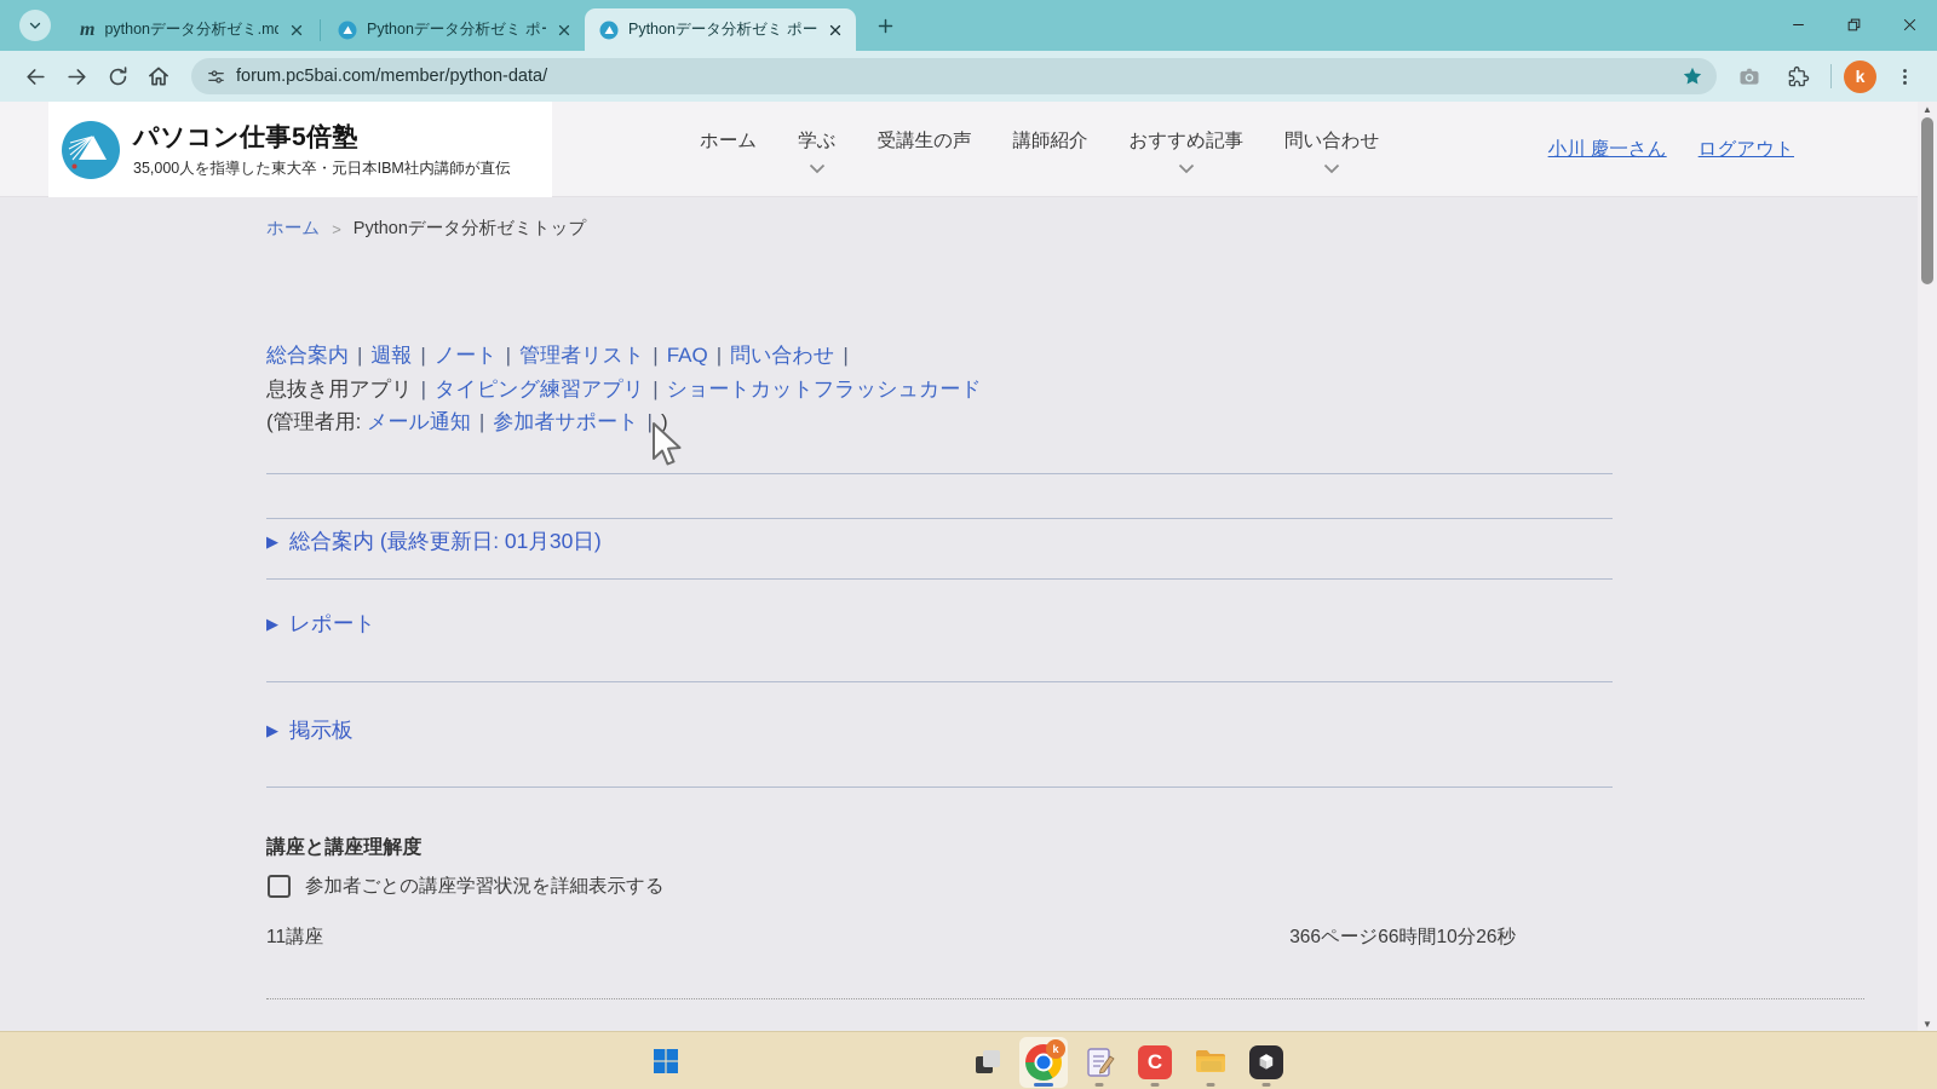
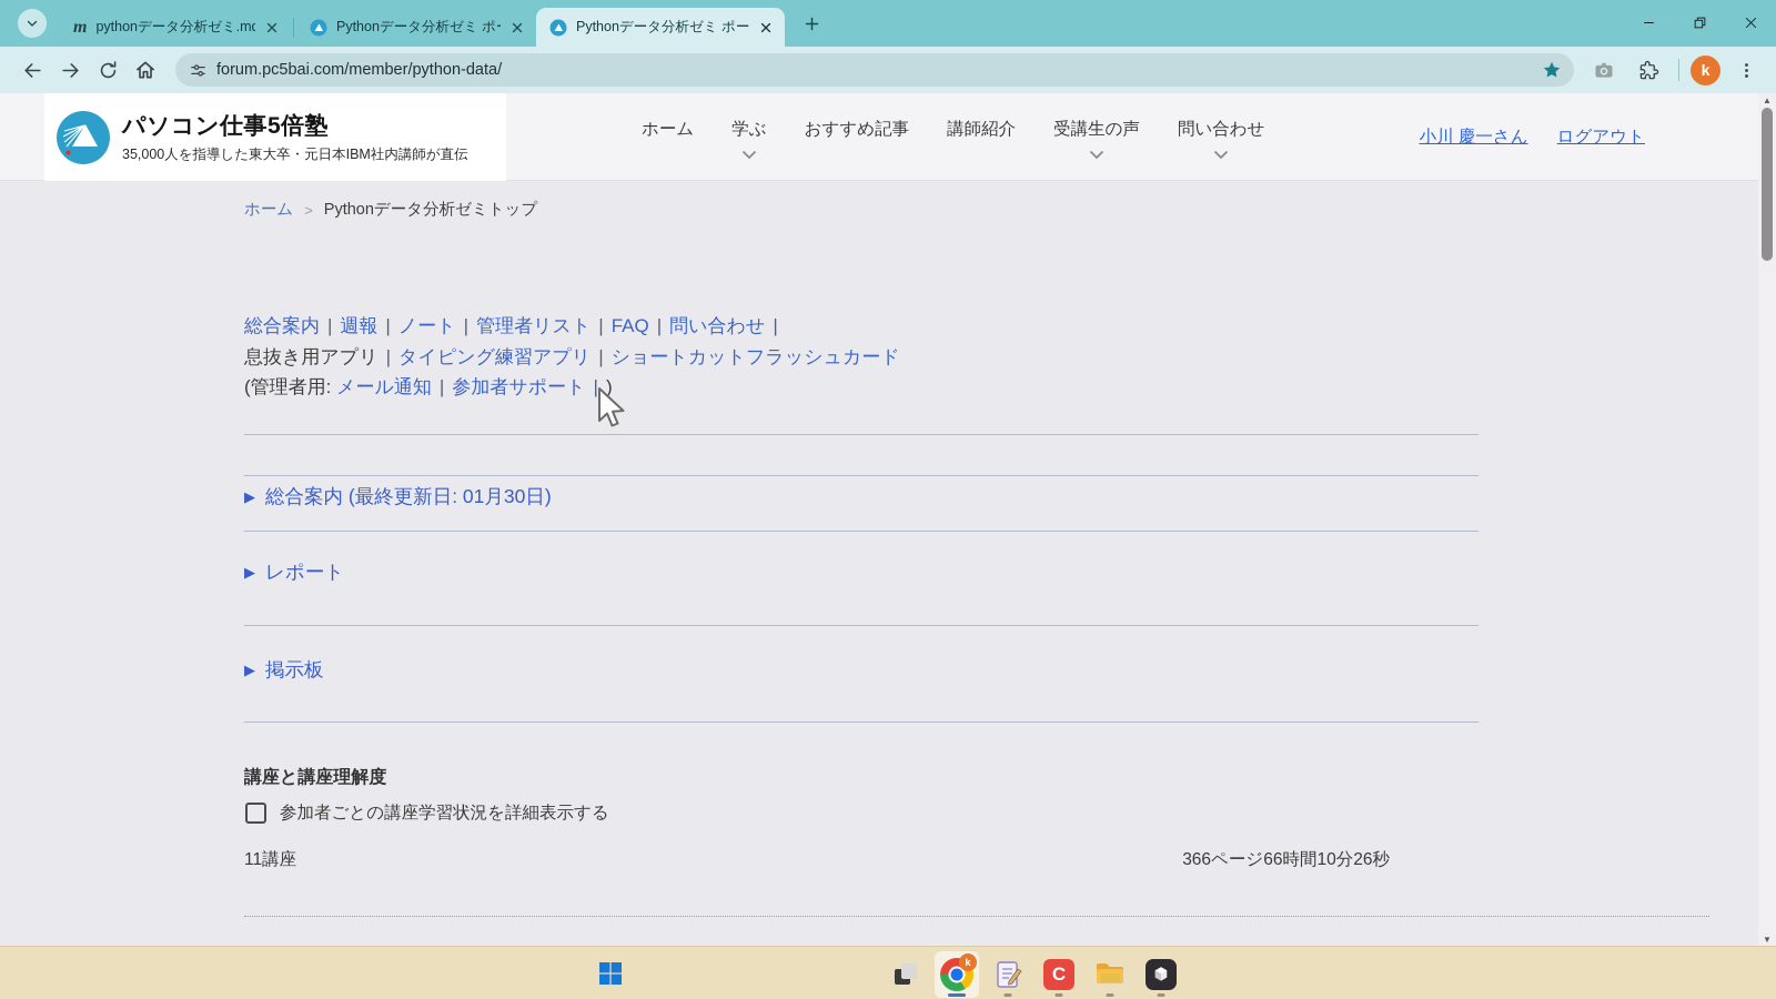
  m
  pythonデータ分析ゼミ.m
  Pythonデータ分析ゼミ ポ
  Pythonデータ分析ゼミ ポー
  forum.pc5bai.com/member/python-data/
  k
  パソコン仕事5倍塾
  35,000人を指導した東大卒・元日本IBM社内講師が直伝
  ホーム
  学ぶ
- 受講生の声
+ おすすめ記事
  講師紹介
- おすすめ記事
+ 受講生の声
  問い合わせ
  小川 慶一さん
  ログアウト
  ホーム
  >
  Pythonデータ分析ゼミトップ
  総合案内 | 週報 | ノート | 管理者リスト | FAQ | 問い合わせ |
  息抜き用アプリ | タイピング練習アプリ | ショートカットフラッシュカード
  (管理者用: メール通知 | 参加者サポート | )
  ▶
  総合案内 (最終更新日: 01月30日)
  ▶
  レポート
  ▶
  掲示板
  講座と講座理解度
  参加者ごとの講座学習状況を詳細表示する
  11講座
  366ページ66時間10分26秒
  ▲
  ▼
  k
  C
